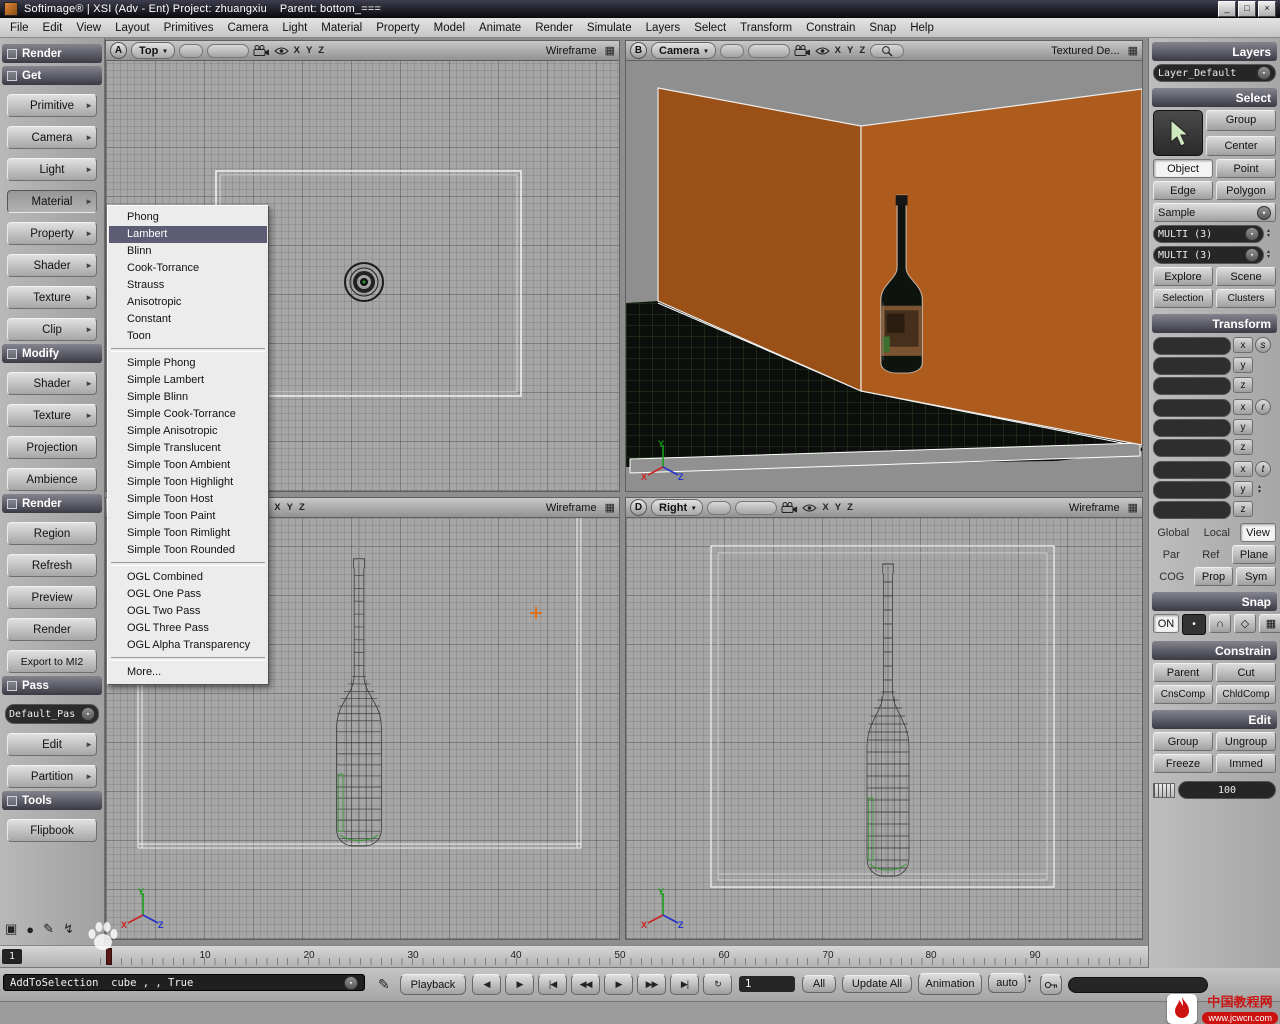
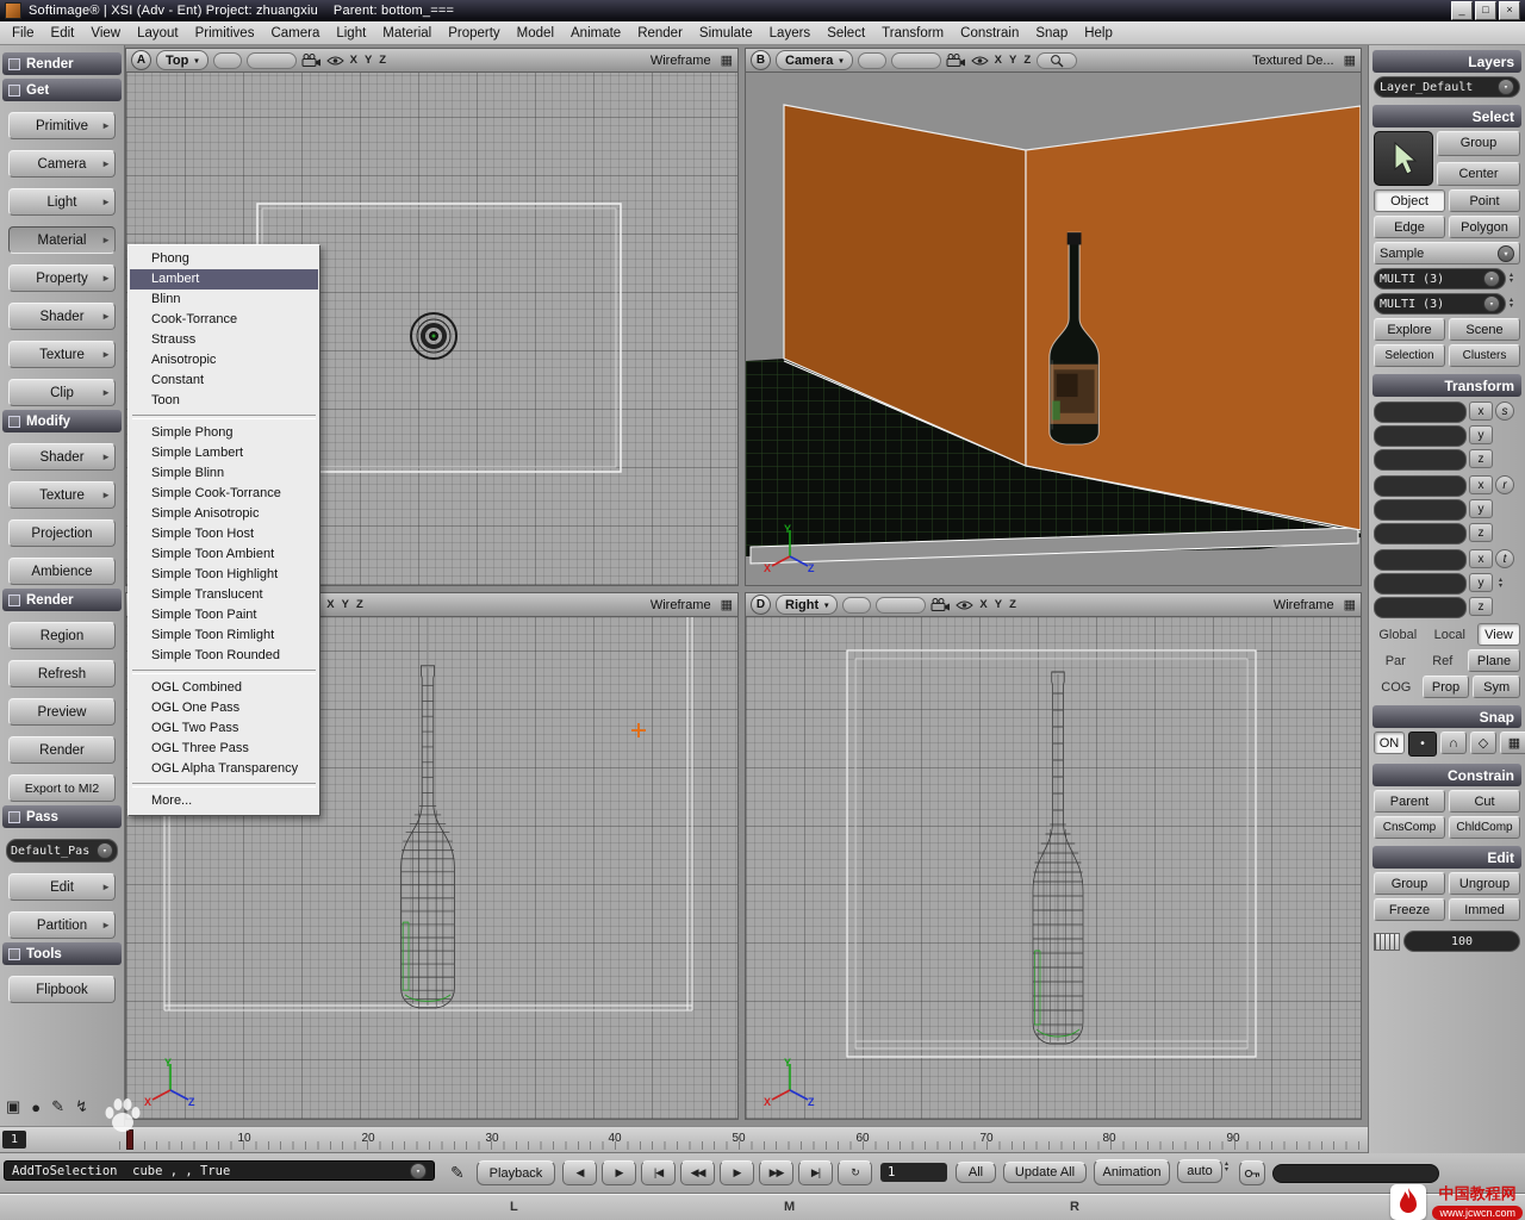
  Softimage® | XSI (Adv - Ent) Project: zhuangxiu Parent: bottom_===
  _
  □
  ×
  File
  Edit
  View
  Layout
  Primitives
  Camera
  Light
  Material
  Property
  Model
  Animate
  Render
  Simulate
  Layers
  Select
  Transform
  Constrain
  Snap
  Help
  Render
  Get
  Primitive
  ►
  Camera
  ►
  Light
  ►
  Material
  ►
  Property
  ►
  Shader
  ►
  Texture
  ►
  Clip
  ►
  Modify
  Shader
  ►
  Texture
  ►
  Projection
  Ambience
  Render
  Region
  Refresh
  Preview
  Render
  Export to MI2
  Pass
  Default_Pas
  ▾
  Edit
  ►
  Partition
  ►
  Tools
  Flipbook
  ▣
  ●
  ✎
  ↯
  A
  Top
  X
  Y
  Z
  Wireframe
  ▦
  B
  Camera
  X
  Y
  Z
  Textured De...
  ▦
  Y
  X
  Z
  X
  Y
  Z
  Wireframe
  ▦
  Y
  X
  Z
  D
  Right
  X
  Y
  Z
  Wireframe
  ▦
  Y
  X
  Z
  Phong
  Lambert
  Blinn
  Cook-Torrance
  Strauss
  Anisotropic
  Constant
  Toon
  Simple Phong
  Simple Lambert
  Simple Blinn
  Simple Cook-Torrance
  Simple Anisotropic
- Simple Translucent
+ Simple Toon Host
  Simple Toon Ambient
  Simple Toon Highlight
- Simple Toon Host
+ Simple Translucent
  Simple Toon Paint
  Simple Toon Rimlight
  Simple Toon Rounded
  OGL Combined
  OGL One Pass
  OGL Two Pass
  OGL Three Pass
  OGL Alpha Transparency
  More...
  Layers
  Layer_Default
  ▾
  Select
  Group
  Center
  Object
  Point
  Edge
  Polygon
  Sample
  MULTI (3)
  ▾
  MULTI (3)
  ▾
  Explore
  Scene
  Selection
  Clusters
  Transform
  x
  s
  y
  z
  x
  r
  y
  z
  x
  t
  y
  z
  Global
  Local
  View
  Par
  Ref
  Plane
  COG
  Prop
  Sym
  Snap
  ON
  •
  ∩
  ◇
  ▦
  Constrain
  Parent
  Cut
  CnsComp
  ChldComp
  Edit
  Group
  Ungroup
  Freeze
  Immed
  100
  1
  10
  20
  30
  40
  50
  60
  70
  80
  90
  AddToSelection cube , , True
  ▾
  ✎
  Playback
  ◀
  ▶
  |◀
  ◀◀
  ▶
  ▶▶
  ▶|
  ↻
  1
  All
  Update All
  Animation
  auto
+ L
+ M
+ R
  中国教程网
  www.jcwcn.com
